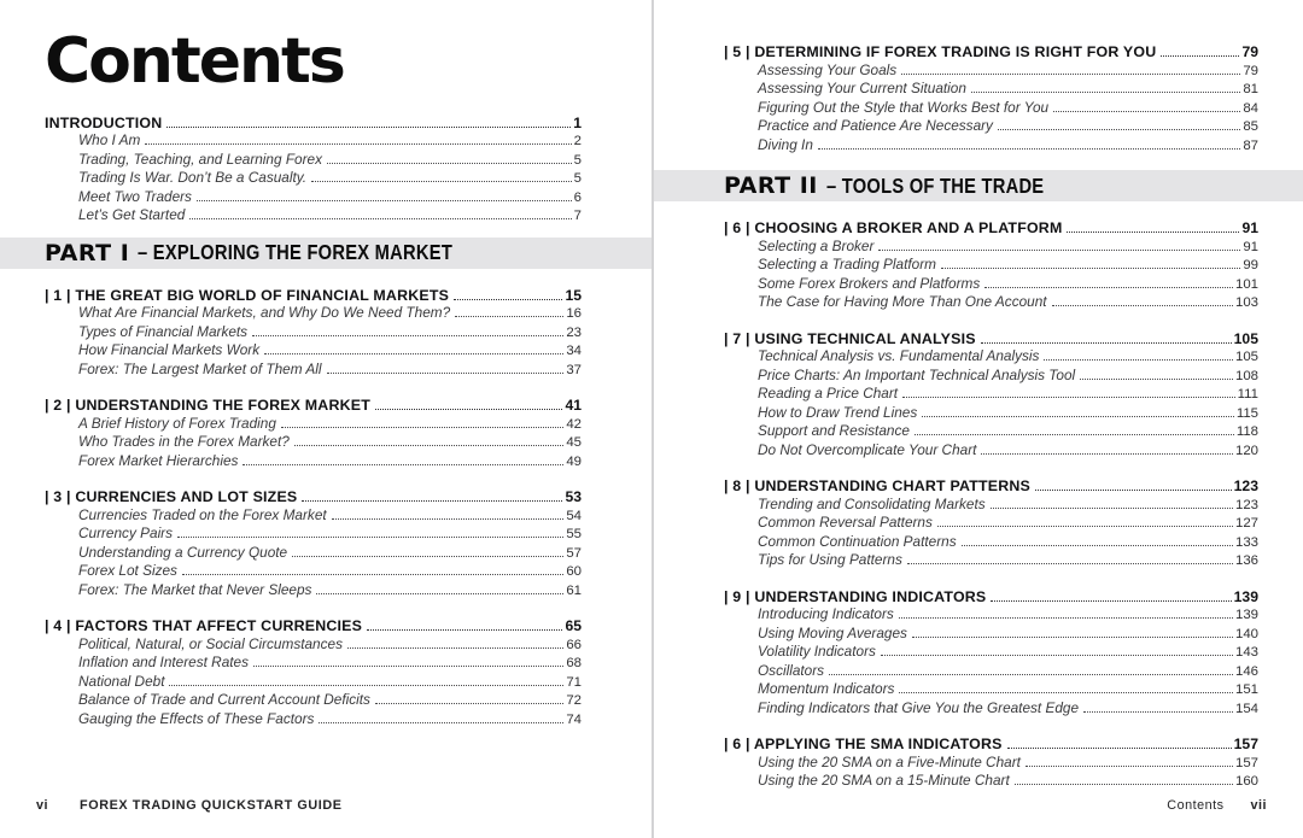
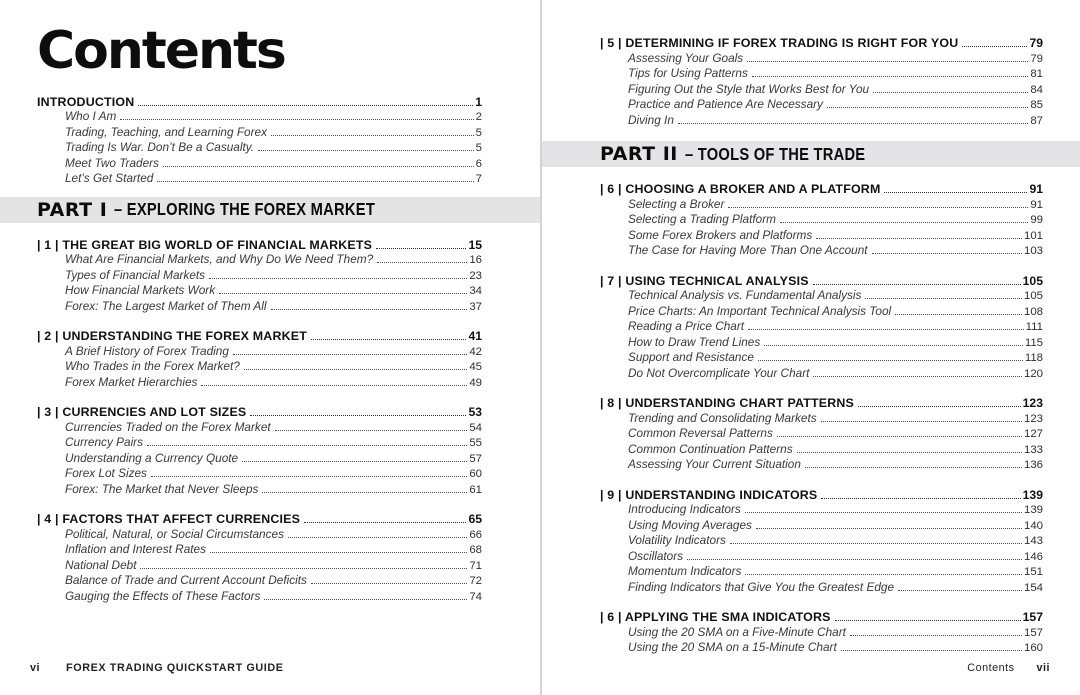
  Contents
  INTRODUCTION
  1
  Who I Am
  2
  Trading, Teaching, and Learning Forex
  5
  Trading Is War. Don’t Be a Casualty.
  5
  Meet Two Traders
  6
  Let’s Get Started
  7
  PART I
  – EXPLORING THE FOREX MARKET
  | 1 | THE GREAT BIG WORLD OF FINANCIAL MARKETS
  15
  What Are Financial Markets, and Why Do We Need Them?
  16
  Types of Financial Markets
  23
  How Financial Markets Work
  34
  Forex: The Largest Market of Them All
  37
  | 2 | UNDERSTANDING THE FOREX MARKET
  41
  A Brief History of Forex Trading
  42
  Who Trades in the Forex Market?
  45
  Forex Market Hierarchies
  49
  | 3 | CURRENCIES AND LOT SIZES
  53
  Currencies Traded on the Forex Market
  54
  Currency Pairs
  55
  Understanding a Currency Quote
  57
  Forex Lot Sizes
  60
  Forex: The Market that Never Sleeps
  61
  | 4 | FACTORS THAT AFFECT CURRENCIES
  65
  Political, Natural, or Social Circumstances
  66
  Inflation and Interest Rates
  68
  National Debt
  71
  Balance of Trade and Current Account Deficits
  72
  Gauging the Effects of These Factors
  74
  vi FOREX TRADING QUICKSTART GUIDE
  | 5 | DETERMINING IF FOREX TRADING IS RIGHT FOR YOU
  79
  Assessing Your Goals
  79
- Assessing Your Current Situation
+ Tips for Using Patterns
  81
  Figuring Out the Style that Works Best for You
  84
  Practice and Patience Are Necessary
  85
  Diving In
  87
  PART II
  – TOOLS OF THE TRADE
  | 6 | CHOOSING A BROKER AND A PLATFORM
  91
  Selecting a Broker
  91
  Selecting a Trading Platform
  99
  Some Forex Brokers and Platforms
  101
  The Case for Having More Than One Account
  103
  | 7 | USING TECHNICAL ANALYSIS
  105
  Technical Analysis vs. Fundamental Analysis
  105
  Price Charts: An Important Technical Analysis Tool
  108
  Reading a Price Chart
  111
  How to Draw Trend Lines
  115
  Support and Resistance
  118
  Do Not Overcomplicate Your Chart
  120
  | 8 | UNDERSTANDING CHART PATTERNS
  123
  Trending and Consolidating Markets
  123
  Common Reversal Patterns
  127
  Common Continuation Patterns
  133
- Tips for Using Patterns
+ Assessing Your Current Situation
  136
  | 9 | UNDERSTANDING INDICATORS
  139
  Introducing Indicators
  139
  Using Moving Averages
  140
  Volatility Indicators
  143
  Oscillators
  146
  Momentum Indicators
  151
  Finding Indicators that Give You the Greatest Edge
  154
  | 6 | APPLYING THE SMA INDICATORS
  157
  Using the 20 SMA on a Five-Minute Chart
  157
  Using the 20 SMA on a 15-Minute Chart
  160
  Contents vii
